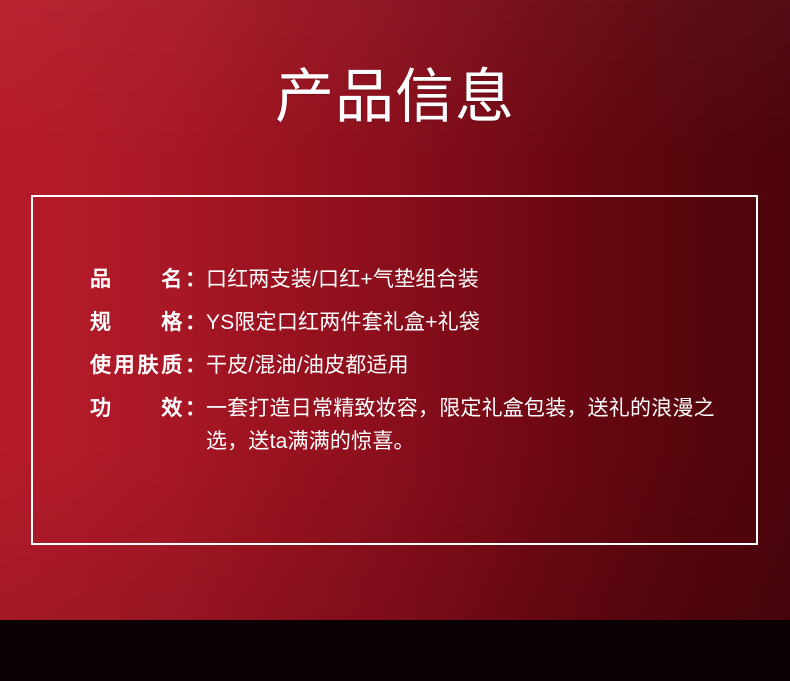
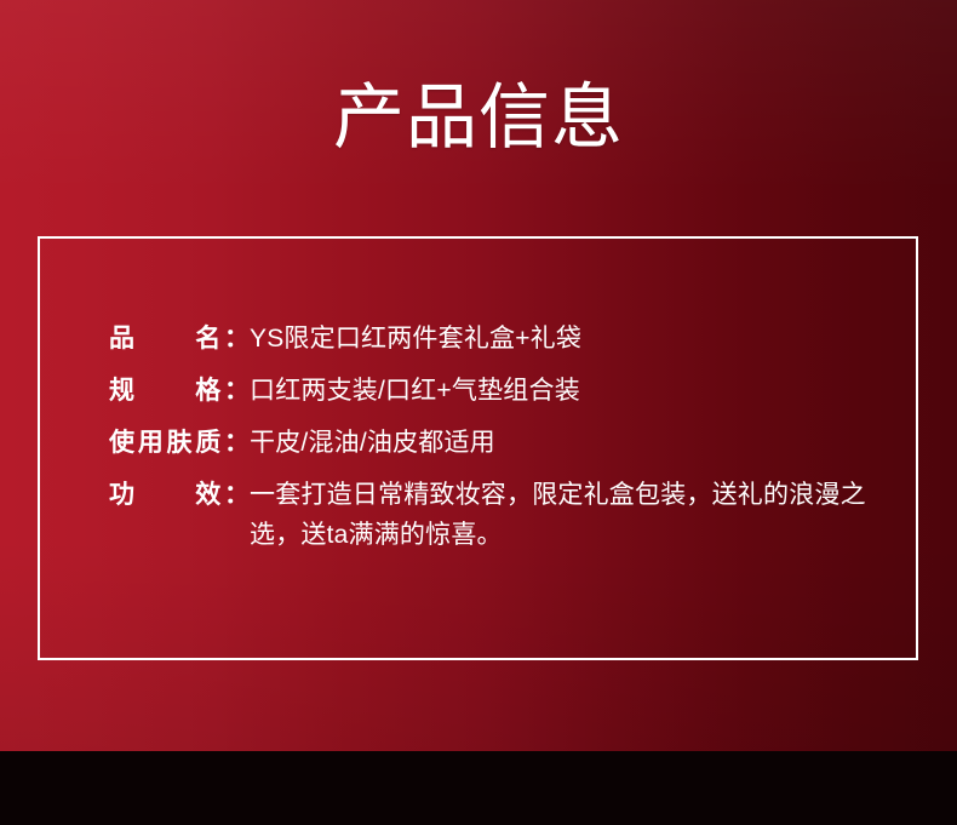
  产品信息
  品 名：
- 口红两支装/口红+气垫组合装
+ YS限定口红两件套礼盒+礼袋
  规 格：
- YS限定口红两件套礼盒+礼袋
+ 口红两支装/口红+气垫组合装
  使用肤质：
  干皮/混油/油皮都适用
  功 效：
  一套打造日常精致妆容，限定礼盒包装，送礼的浪漫之选，送ta满满的惊喜。
